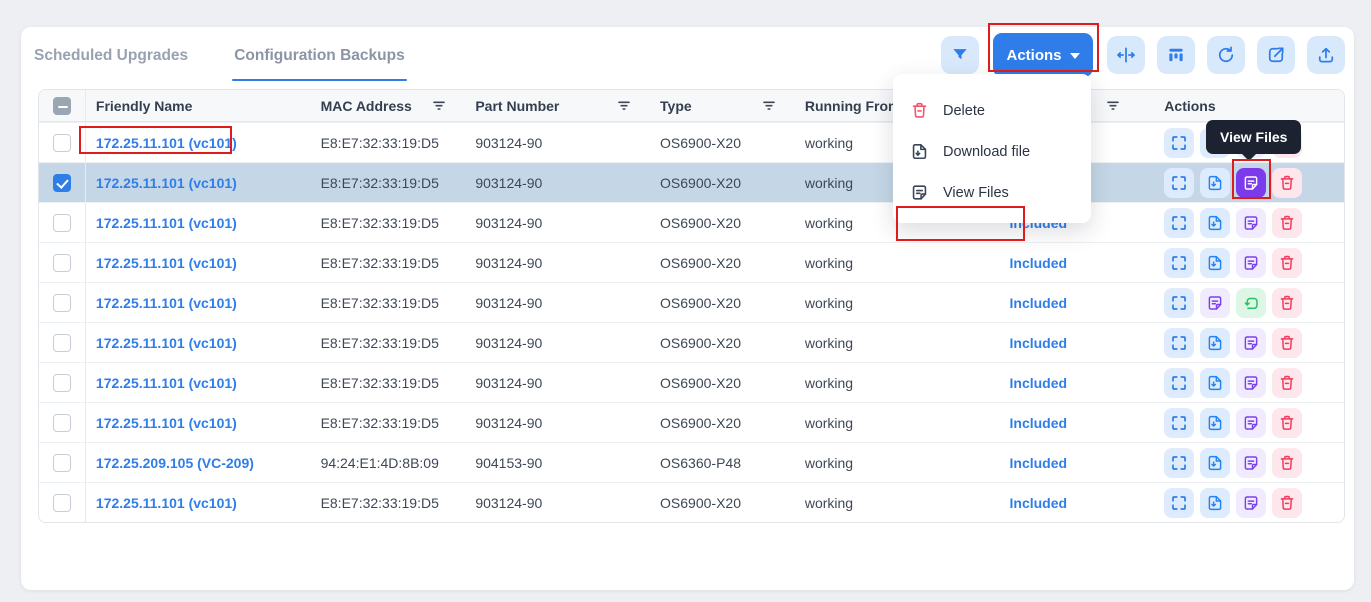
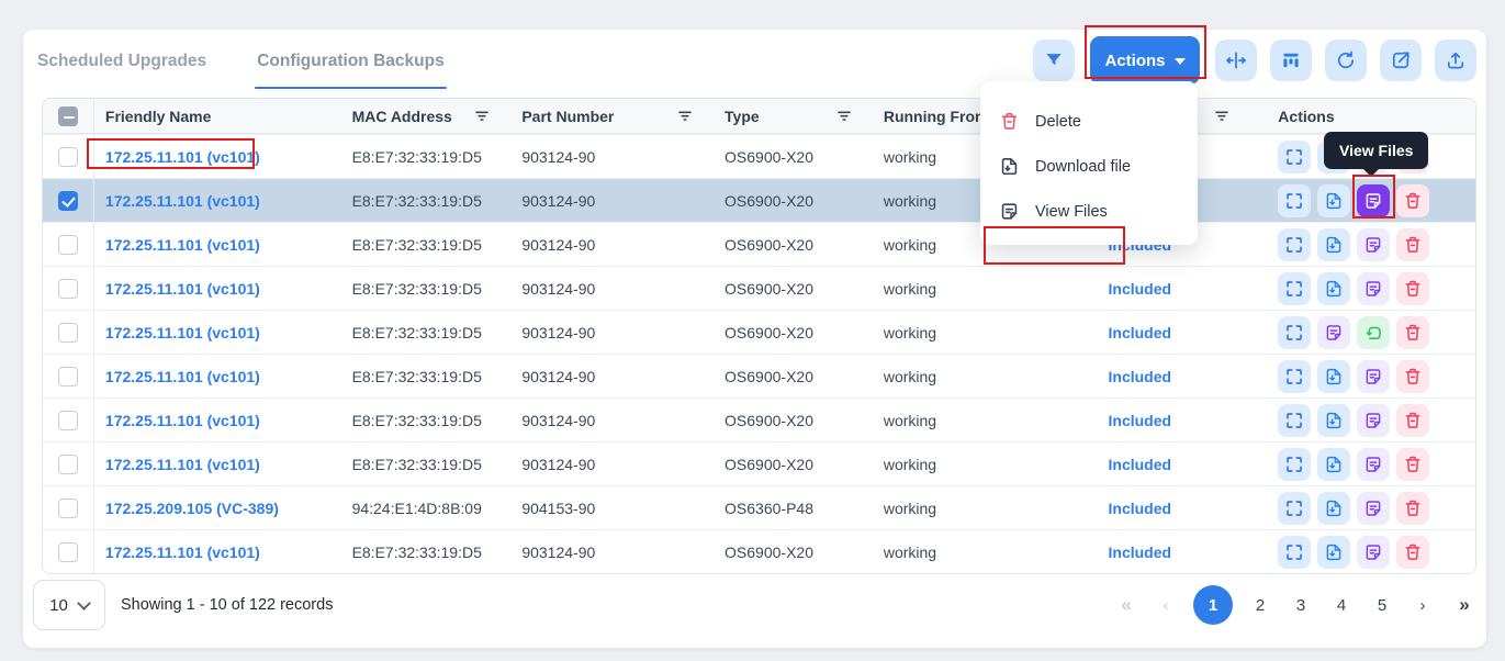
  Scheduled Upgrades
  Configuration Backups
  Actions
  Friendly Name
  MAC Address
  Part Number
  Type
  Running Fro
  Actions
  172.25.11.101 (vc101)
  E8:E7:32:33:19:D5
  903124-90
  OS6900-X20
  working
  172.25.11.101 (vc101)
  E8:E7:32:33:19:D5
  903124-90
  OS6900-X20
  working
  172.25.11.101 (vc101)
  E8:E7:32:33:19:D5
  903124-90
  OS6900-X20
  working
  172.25.11.101 (vc101)
  E8:E7:32:33:19:D5
  903124-90
  OS6900-X20
  working
  Included
  172.25.11.101 (vc101)
  E8:E7:32:33:19:D5
  903124-90
  OS6900-X20
  working
  Included
  172.25.11.101 (vc101)
  E8:E7:32:33:19:D5
  903124-90
  OS6900-X20
  working
  Included
  172.25.11.101 (vc101)
  E8:E7:32:33:19:D5
  903124-90
  OS6900-X20
  working
  Included
  172.25.11.101 (vc101)
  E8:E7:32:33:19:D5
  903124-90
  OS6900-X20
  working
  Included
- 172.25.209.105 (VC-209)
+ 172.25.209.105 (VC-389)
  94:24:E1:4D:8B:09
  904153-90
  OS6360-P48
  working
  Included
  172.25.11.101 (vc101)
  E8:E7:32:33:19:D5
  903124-90
  OS6900-X20
  working
  Included
+ 10
+ Showing 1 - 10 of 122 records
+ «
+ ‹
+ 1
+ 2
+ 3
+ 4
+ 5
+ ›
+ »
  Delete
  Download file
  View Files
  View Files
